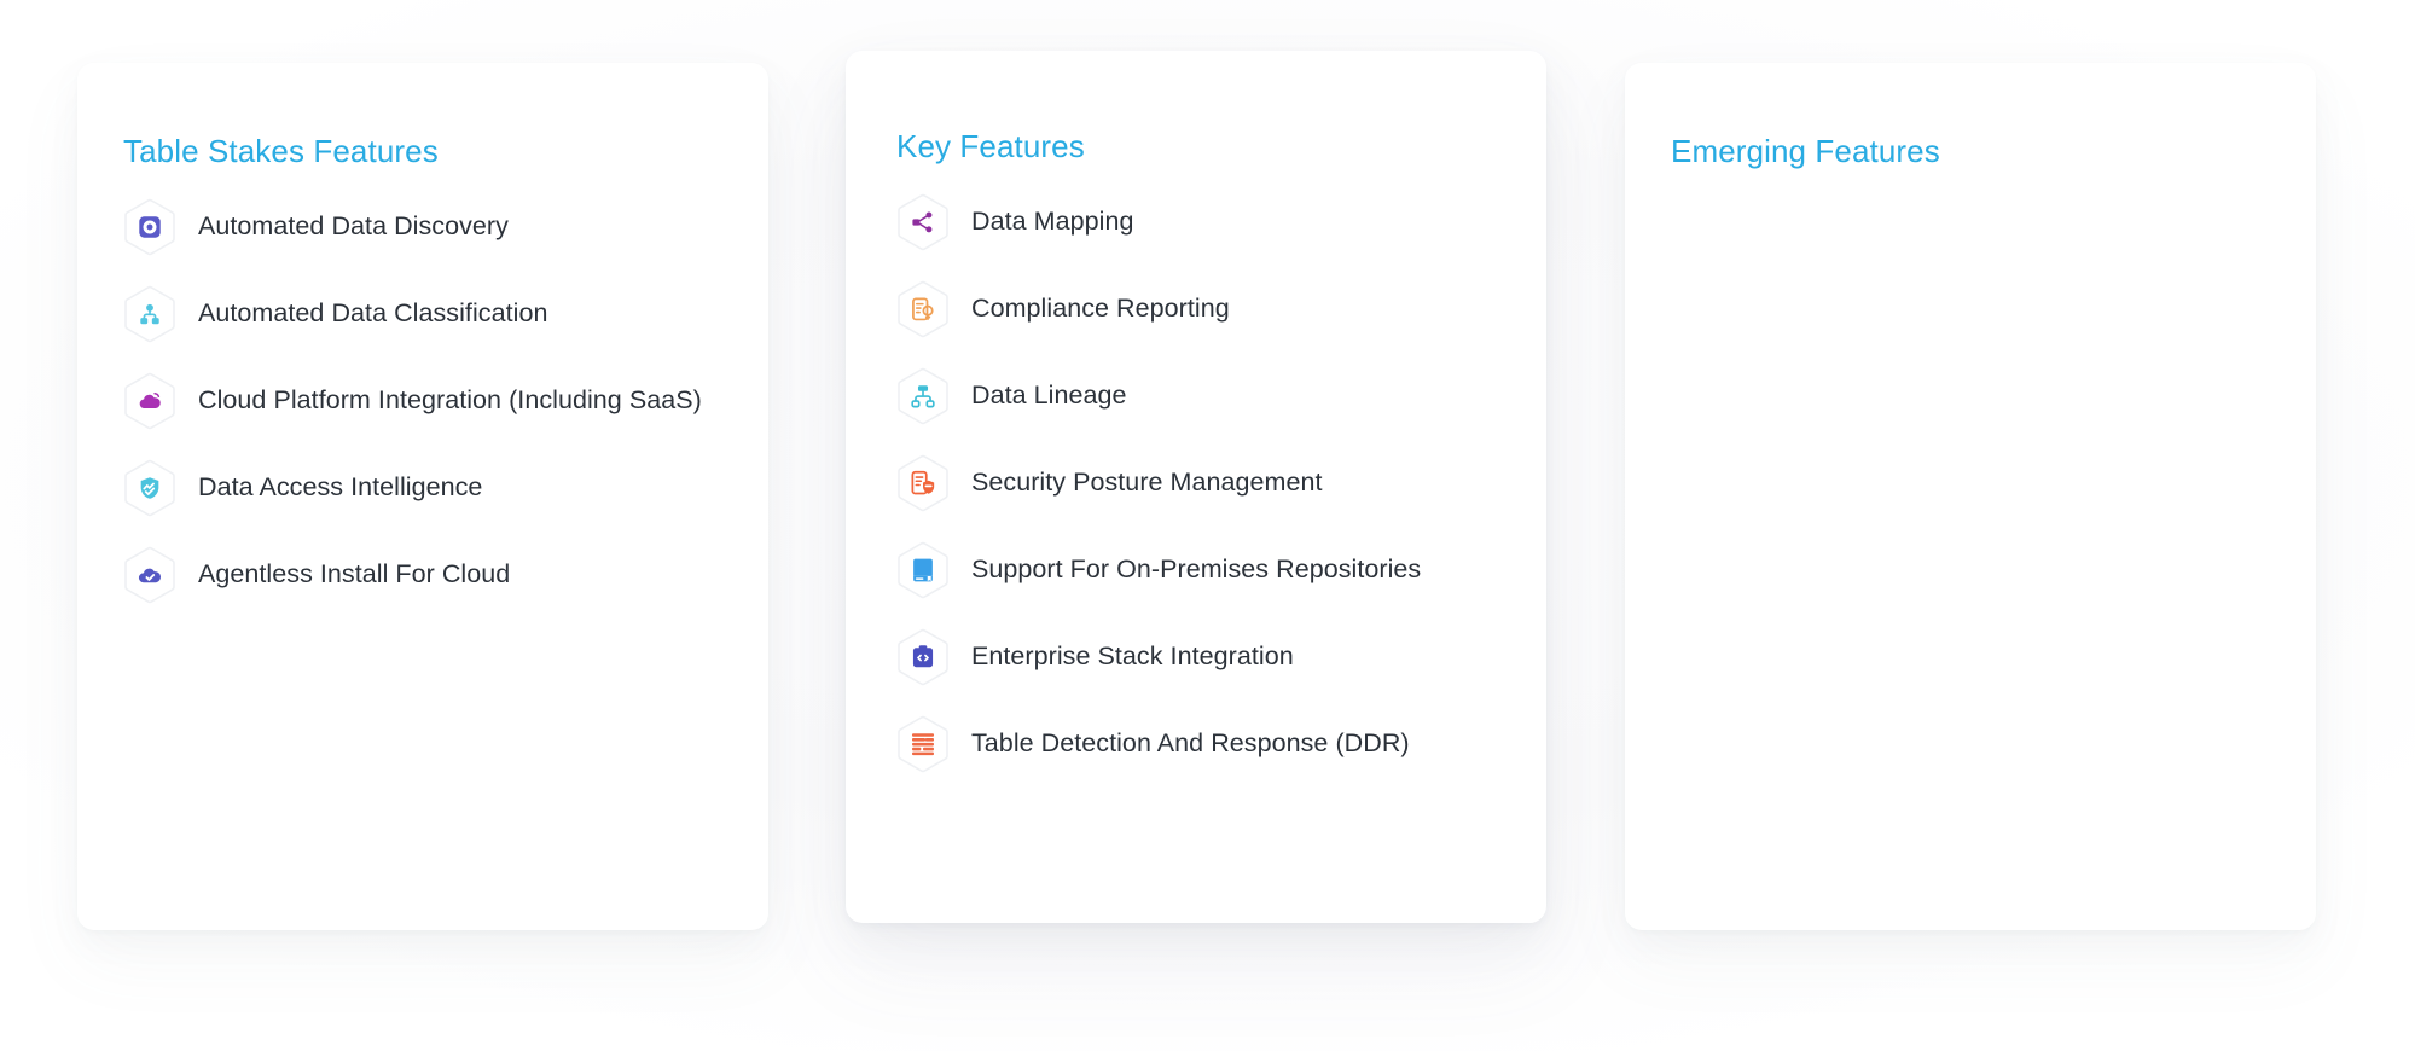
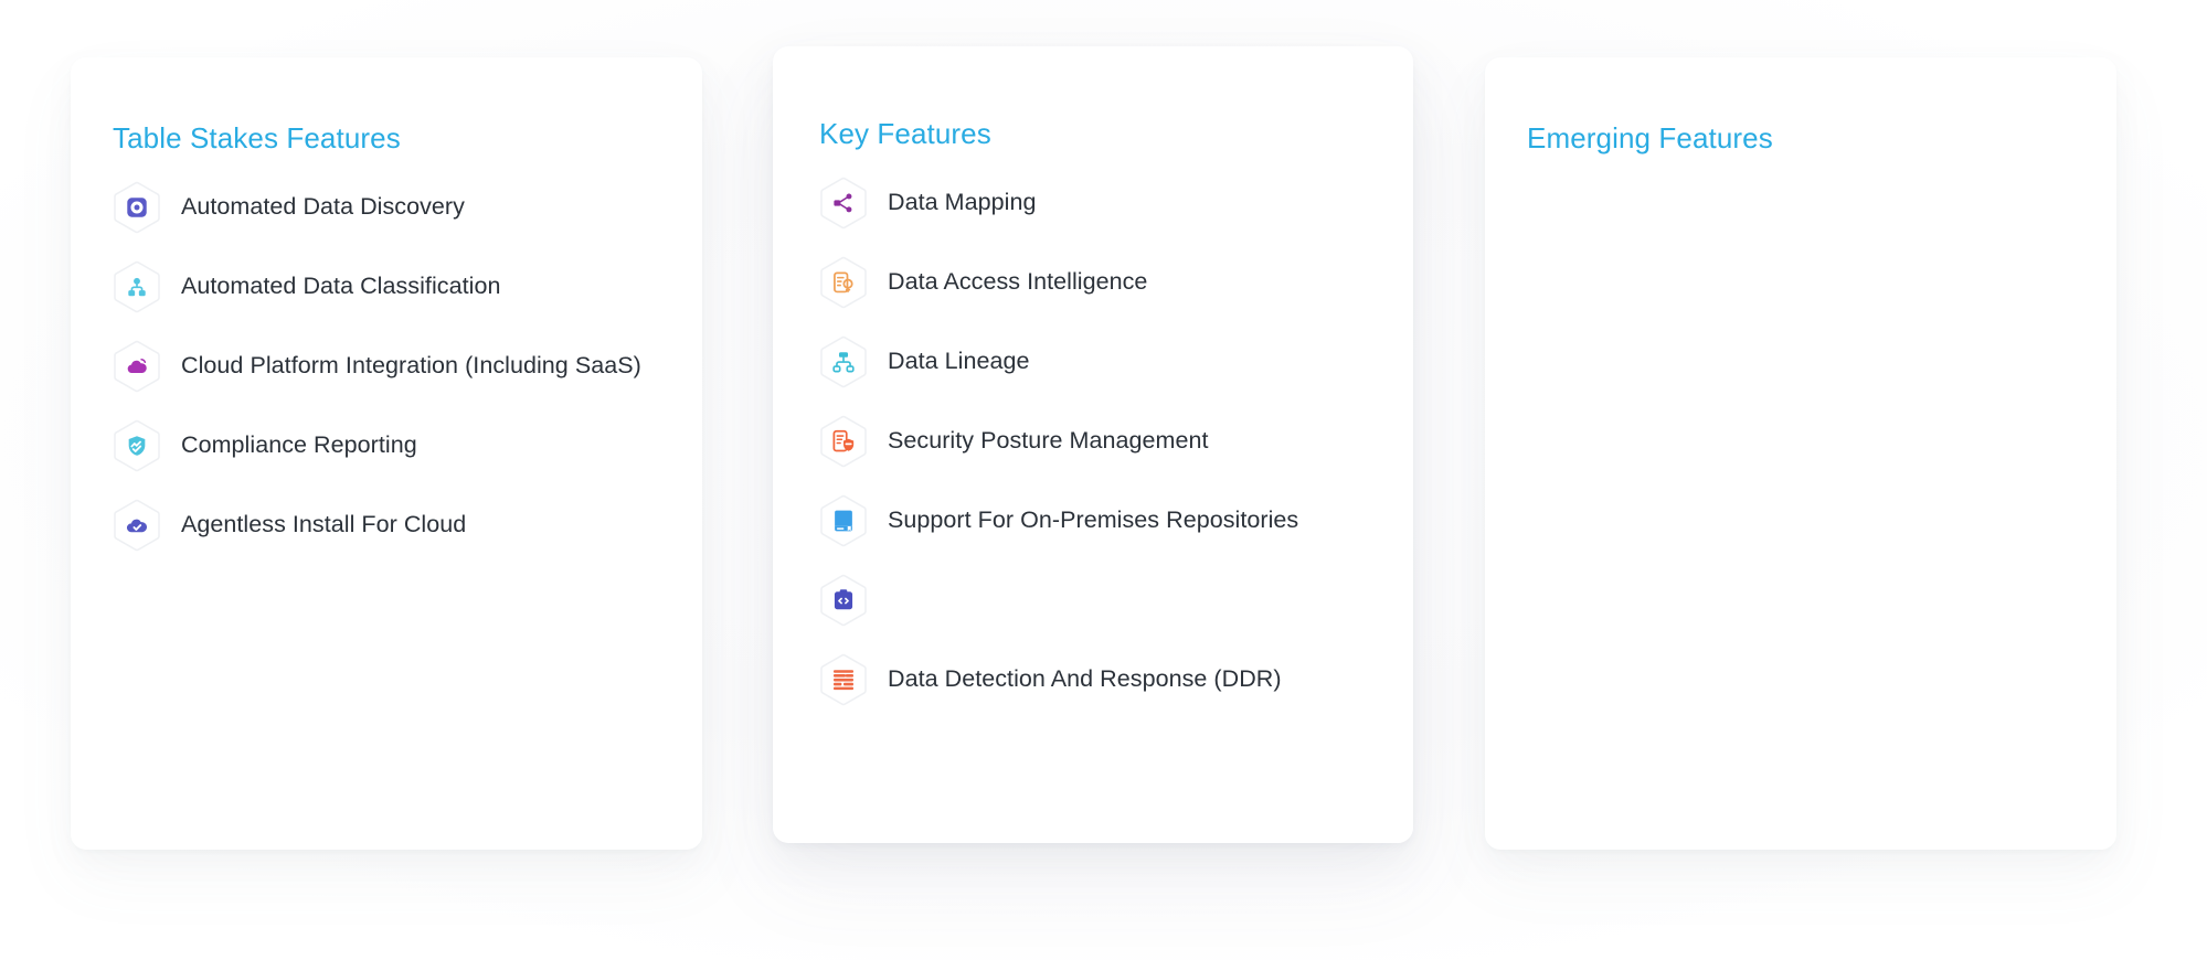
  Table Stakes Features
  Automated Data Discovery
  Automated Data Classification
  Cloud Platform Integration (Including SaaS)
- Data Access Intelligence
+ Compliance Reporting
  Agentless Install For Cloud
  Key Features
  Data Mapping
- Compliance Reporting
+ Data Access Intelligence
  Data Lineage
  Security Posture Management
  Support For On-Premises Repositories
- Enterprise Stack Integration
- Table Detection And Response (DDR)
+ Data Detection And Response (DDR)
  Emerging Features
